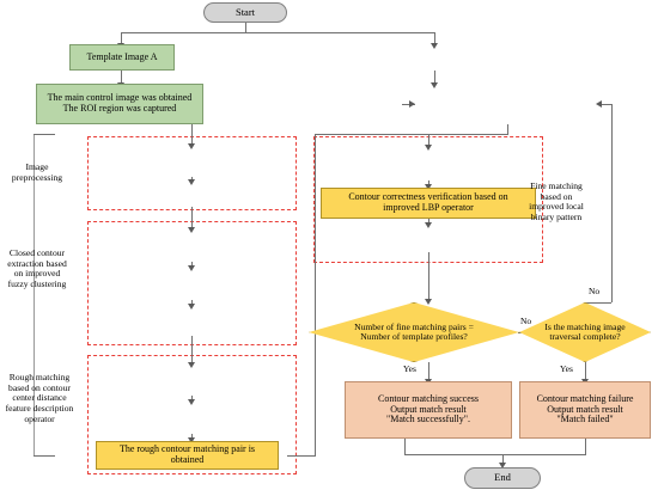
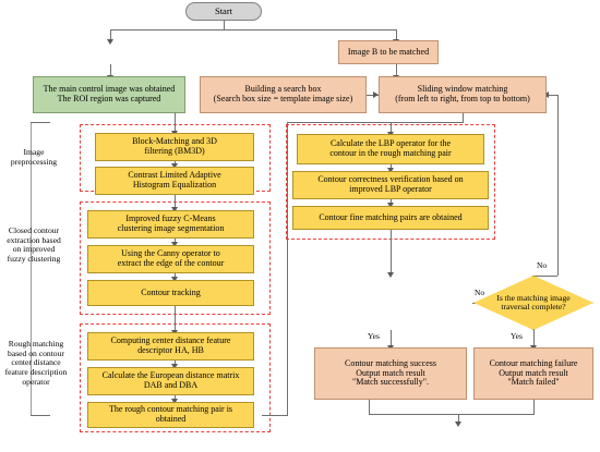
  Start
- End
- Template Image A
  The main control image was obtained
  The ROI region was captured
+ Image B to be matched
+ Building a search box
+ (Search box size = template image size)
+ Sliding window matching
+ (from left to right, from top to bottom)
+ Block-Matching and 3D
+ filtering (BM3D)
+ Contrast Limited Adaptive
+ Histogram Equalization
+ Improved fuzzy C-Means
+ clustering image segmentation
+ Using the Canny operator to
+ extract the edge of the contour
+ Contour tracking
+ Computing center distance feature
+ descriptor HA, HB
+ Calculate the European distance matrix
+ DAB and DBA
  The rough contour matching pair is
  obtained
+ Calculate the LBP operator for the
+ contour in the rough matching pair
  Contour correctness verification based on
  improved LBP operator
+ Contour fine matching pairs are obtained
  Contour matching success
  Output match result
  "Match successfully".
  Contour matching failure
  Output match result
  "Match failed"
- Number of fine matching pairs =
- Number of template profiles?
  Is the matching image
  traversal complete?
  No
  Yes
  No
  Yes
  Image
  preprocessing
  Closed contour
  extraction based
  on improved
  fuzzy clustering
  Rough matching
  based on contour
  center distance
  feature description
  operator
- Fine matching
- based on
- improved local
- binary pattern
